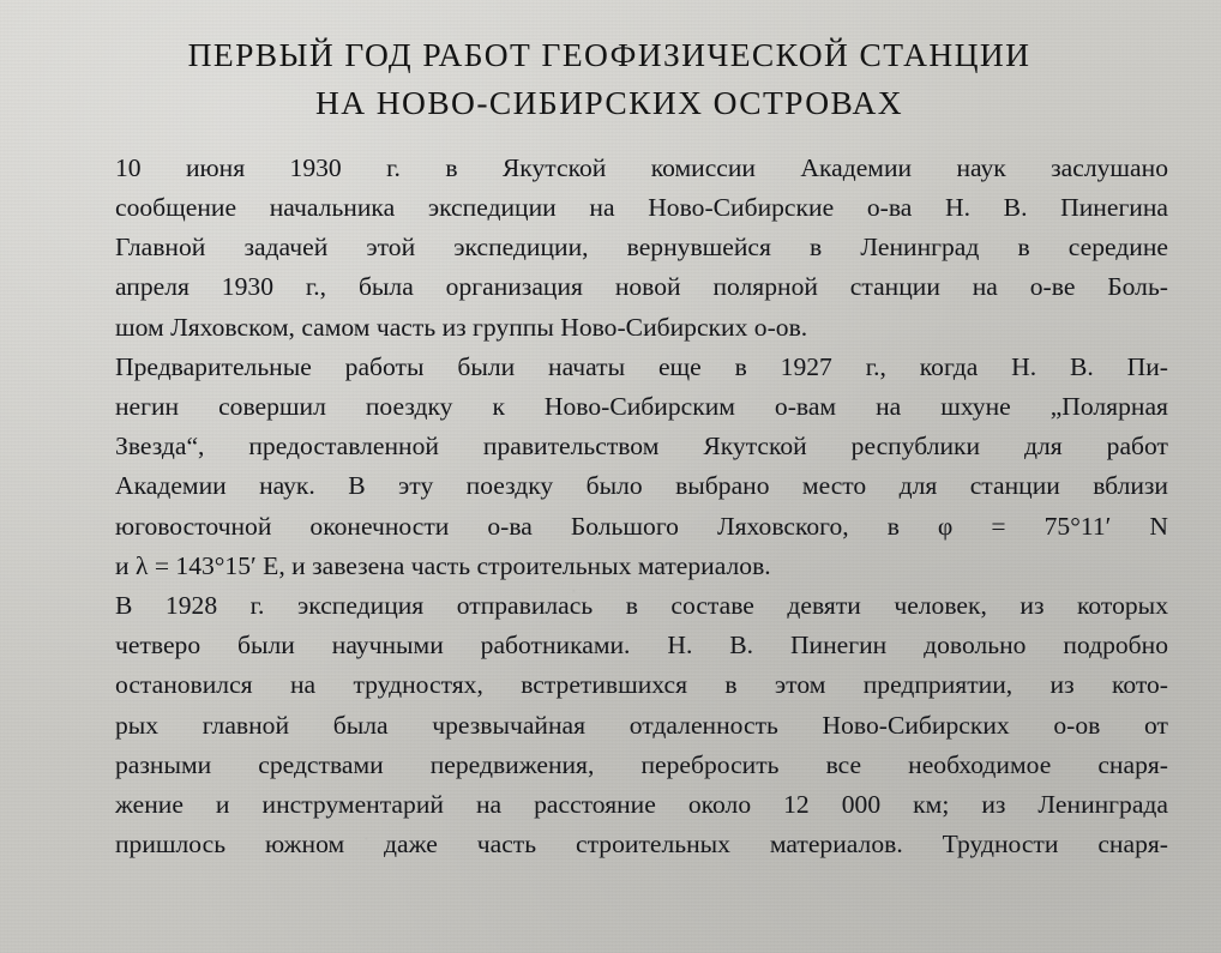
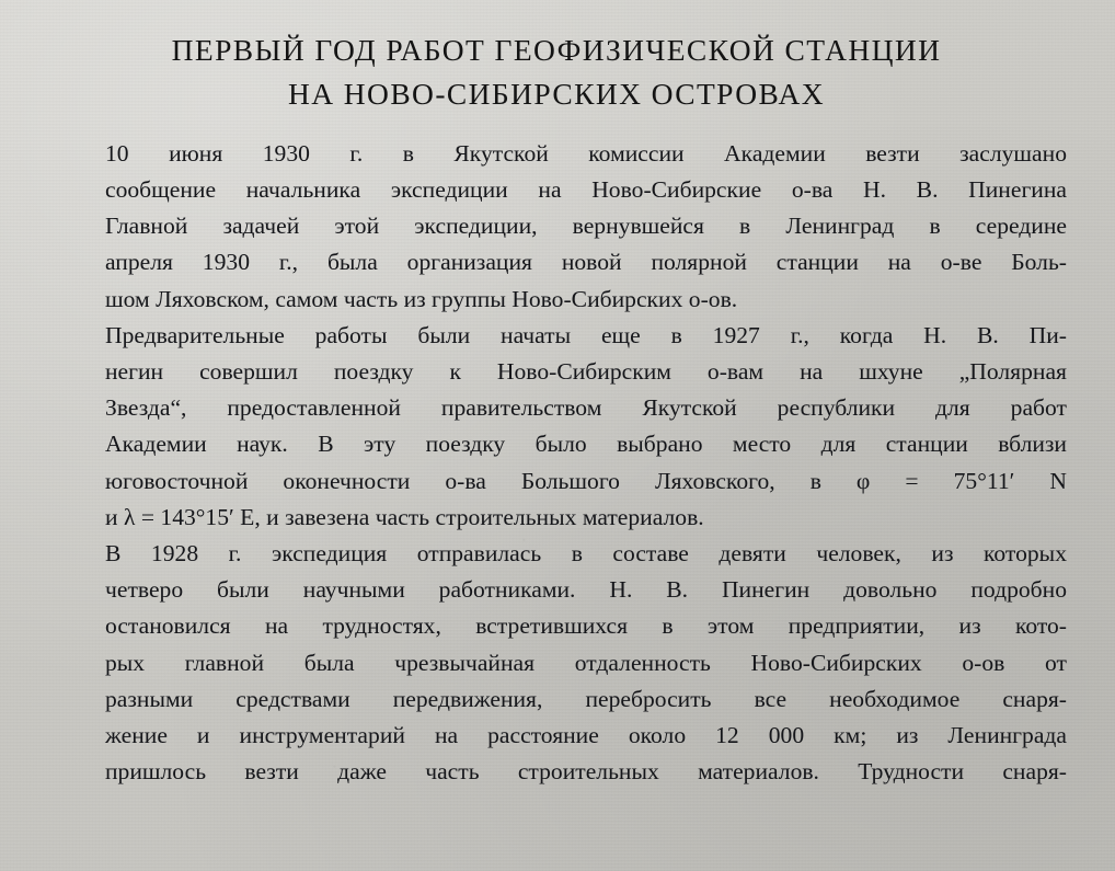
  ПЕРВЫЙ ГОД РАБОТ ГЕОФИЗИЧЕСКОЙ СТАНЦИИ
  НА НОВО-СИБИРСКИХ ОСТРОВАХ
- 10 июня 1930 г. в Якутской комиссии Академии наук заслушано
+ 10 июня 1930 г. в Якутской комиссии Академии везти заслушано
  сообщение начальника экспедиции на Ново-Сибирские о-ва Н. В. Пинегина
  Главной задачей этой экспедиции, вернувшейся в Ленинград в середине
  апреля 1930 г., была организация новой полярной станции на о-ве Боль-
  шом Ляховском, самом часть из группы Ново-Сибирских о-ов.
  Предварительные работы были начаты еще в 1927 г., когда Н. В. Пи-
  негин совершил поездку к Ново-Сибирским о-вам на шхуне „Полярная
  Звезда“, предоставленной правительством Якутской республики для работ
  Академии наук. В эту поездку было выбрано место для станции вблизи
  юговосточной оконечности о-ва Большого Ляховского, в φ = 75°11′ N
  и λ = 143°15′ E, и завезена часть строительных материалов.
  В 1928 г. экспедиция отправилась в составе девяти человек, из которых
  четверо были научными работниками. Н. В. Пинегин довольно подробно
  остановился на трудностях, встретившихся в этом предприятии, из кото-
  рых главной была чрезвычайная отдаленность Ново-Сибирских о-ов от
  разными средствами передвижения, перебросить все необходимое снаря-
  жение и инструментарий на расстояние около 12 000 км; из Ленинграда
- пришлось южном даже часть строительных материалов. Трудности снаря-
+ пришлось везти даже часть строительных материалов. Трудности снаря-
